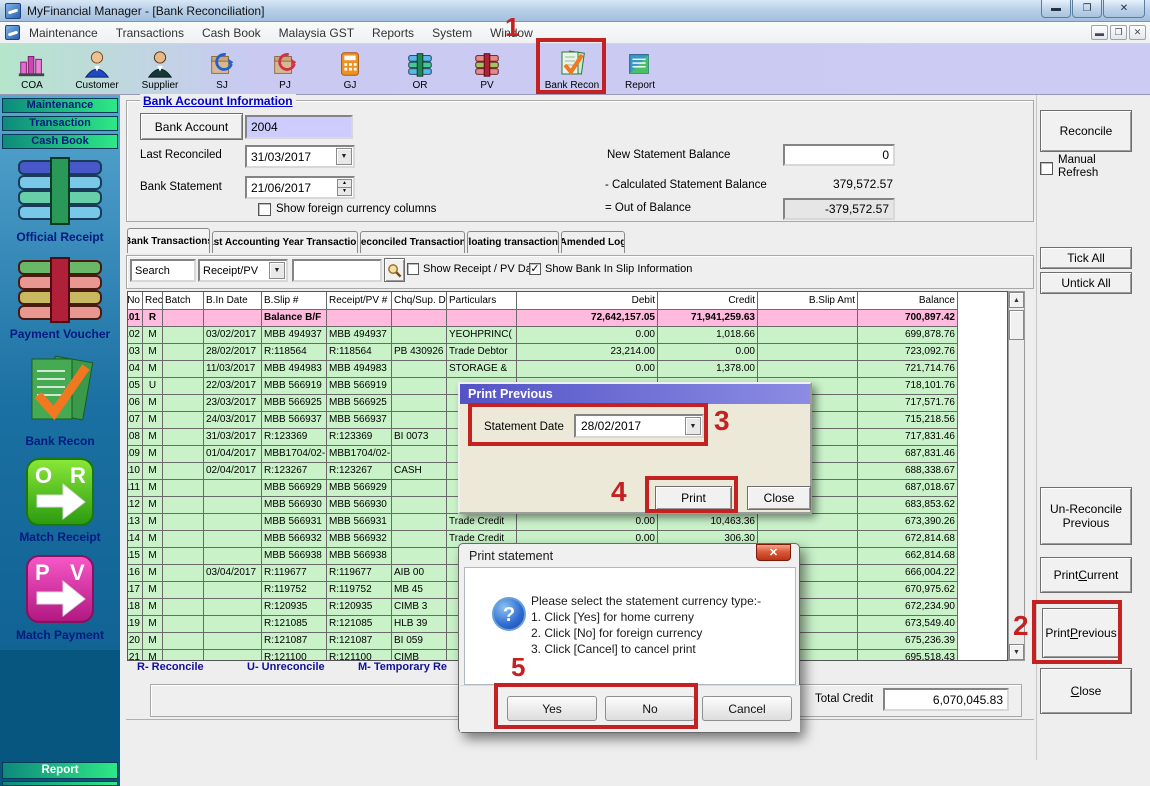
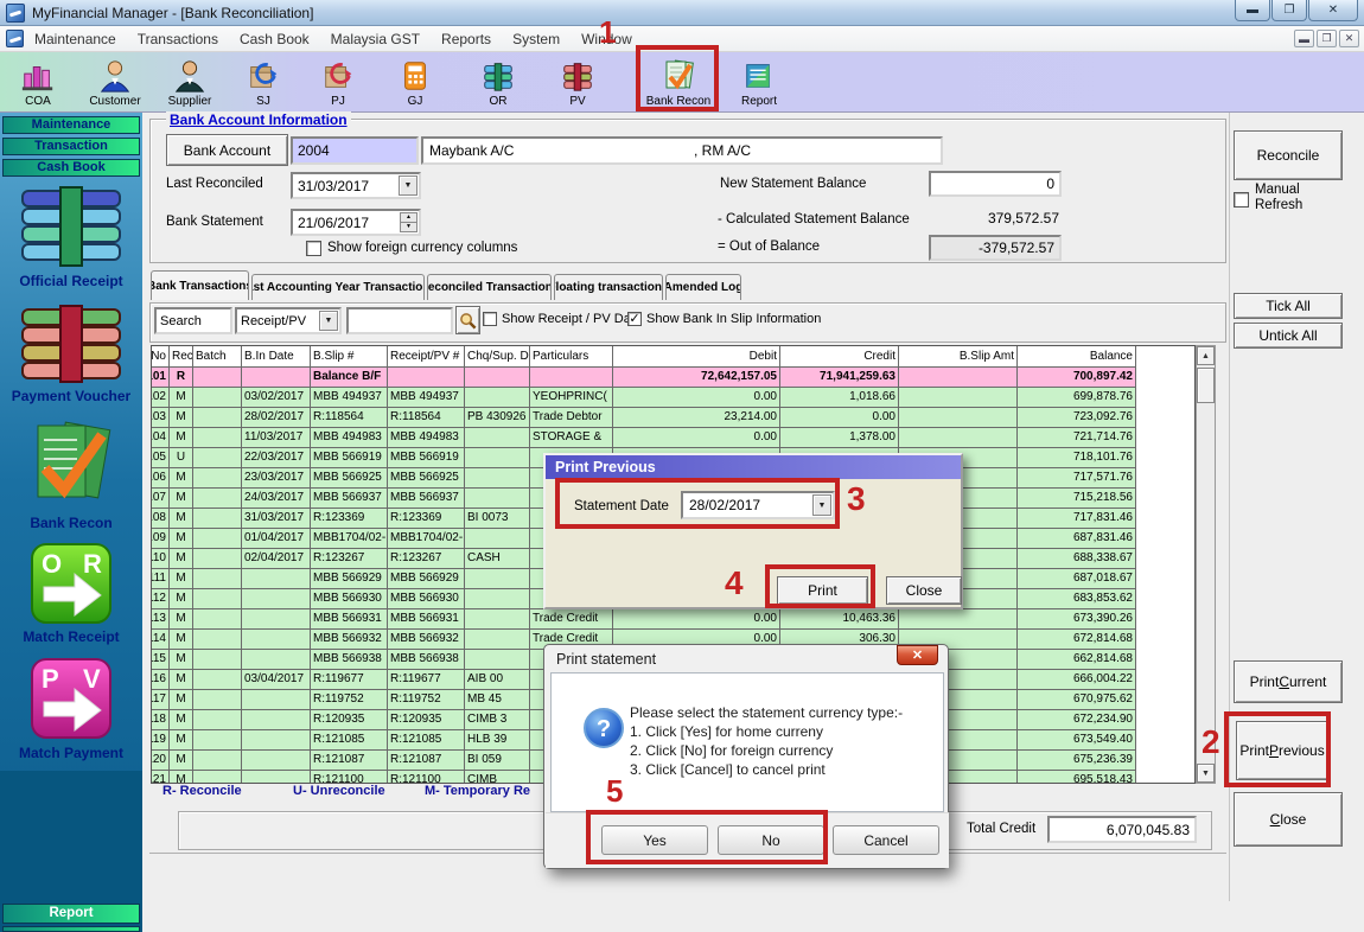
  MyFinancial Manager - [Bank Reconciliation]
  ▬
  ❐
  ✕
  Maintenance
  Transactions
  Cash Book
  Malaysia GST
  Reports
  System
  Window
  ▬
  ❐
  ✕
  COA
  Customer
  Supplier
  SJ
  PJ
  GJ
  OR
  PV
  Bank Recon
  Report
  Maintenance
  Transaction
  Cash Book
  Official Receipt
  Payment Voucher
  Bank Recon
  O
  R
  Match Receipt
  P
  V
  Match Payment
  Report
  Bank Account Information
  Bank Account
  2004
+ Maybank A/C
+ , RM A/C
  Last Reconciled
  31/03/2017
  New Statement Balance
  0
  Bank Statement
  21/06/2017
  - Calculated Statement Balance
  379,572.57
  Show foreign currency columns
  = Out of Balance
  -379,572.57
  Bank Transaction
  st Accounting Year Transactio
  econciled Transaction
  loating transaction
  Amended Log
  Search
  Receipt/PV
  Show Receipt / PV D
  ✓
  Show Bank In Slip Information
  No
  Rec
  Batch
  B.In Date
  B.Slip #
  Receipt/PV #
  Chq/Sup. D
  Particulars
  Debit
  Credit
  B.Slip Amt
  Balance
  R
  Balance B/F
  72,642,157.05
  71,941,259.63
  700,897.42
  M
  03/02/2017
  MBB 494937
  MBB 494937
  YEOHPRINC(
  0.00
  1,018.66
  699,878.76
  M
  28/02/2017
  R:118564
  R:118564
  PB 430926
  Trade Debtor
  23,214.00
  0.00
  723,092.76
  M
  11/03/2017
  MBB 494983
  MBB 494983
  STORAGE &
  0.00
  1,378.00
  721,714.76
  U
  22/03/2017
  MBB 566919
  MBB 566919
  718,101.76
  M
  23/03/2017
  MBB 566925
  MBB 566925
  717,571.76
  M
  24/03/2017
  MBB 566937
  MBB 566937
  715,218.56
  M
  31/03/2017
  R:123369
  R:123369
  BI 0073
  717,831.46
  M
  01/04/2017
  MBB1704/02-
  MBB1704/02-
  687,831.46
  M
  02/04/2017
  R:123267
  R:123267
  CASH
  688,338.67
  111
  M
  MBB 566929
  MBB 566929
  687,018.67
  M
  MBB 566930
  MBB 566930
  683,853.62
  M
  MBB 566931
  MBB 566931
  Trade Credit
  0.00
  10,463.36
  673,390.26
  M
  MBB 566932
  MBB 566932
  Trade Credit
  0.00
  306.30
  672,814.68
  M
  MBB 566938
  MBB 566938
  662,814.68
  M
  03/04/2017
  R:119677
  R:119677
  AIB 00
  666,004.22
  M
  R:119752
  R:119752
  MB 45
  670,975.62
  M
  R:120935
  R:120935
  CIMB 3
  672,234.90
  M
  R:121085
  R:121085
  HLB 39
  673,549.40
  M
  R:121087
  R:121087
  BI 059
  675,236.39
  M
  R:121100
  R:121100
  CIMB
  695,518.43
  R- Reconcile
  U- Unreconcile
  M- Temporary Re
  Total Credit
  6,070,045.83
  Reconcile
  Manual Refresh
  Tick All
  Untick All
- Un-Reconcile Previous
  Print
  C
  urrent
  Print
  P
  revious
  C
  lose
  Print Previous
  Statement Date
  28/02/2017
  Print
  Close
  Print statement
  ✕
  ?
  Please select the statement currency type:-
  1. Click [Yes] for home curreny
  2. Click [No] for foreign currency
  3. Click [Cancel] to cancel print
  Yes
  No
  Cancel
  1
  2
  3
  4
  5
